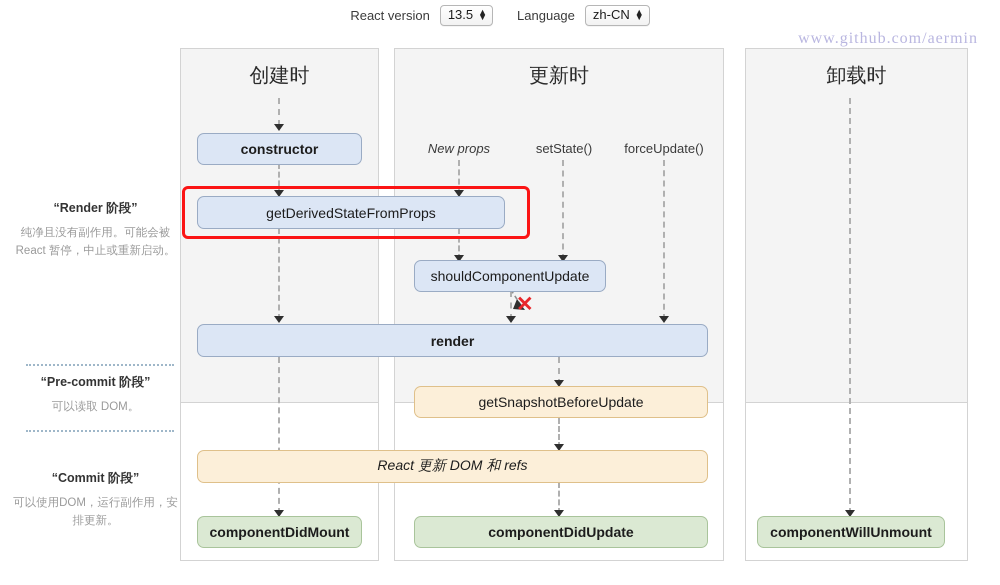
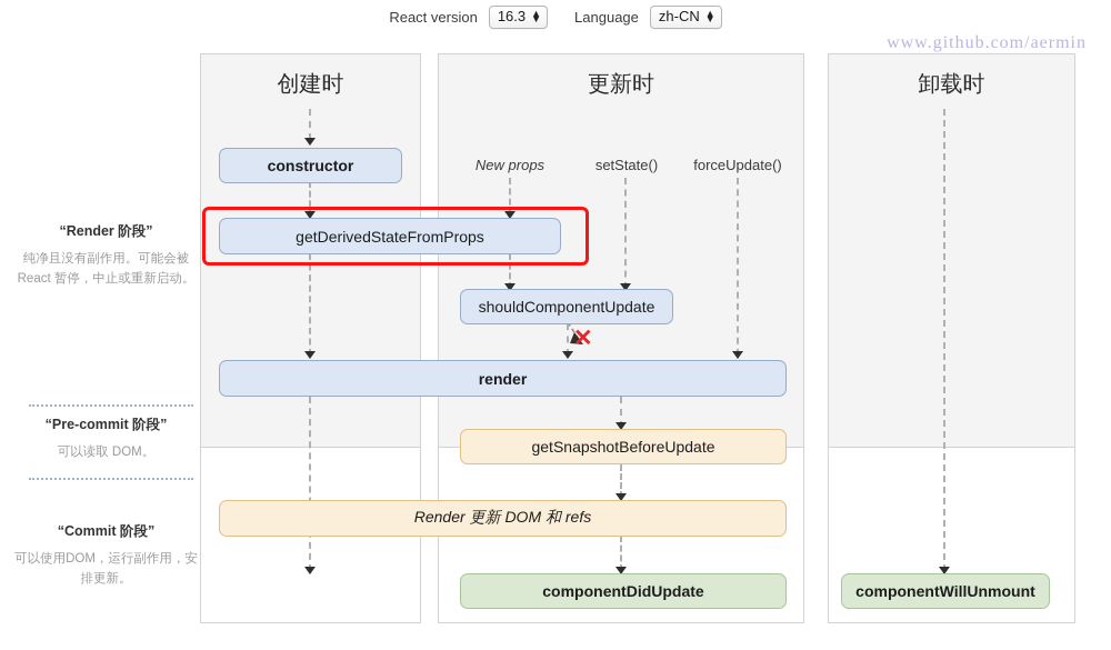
  React version
- 13.5
+ 16.3
  ▲
  ▼
  Language
  zh-CN
  ▲
  ▼
  www.github.com/aermin
  创建时
  更新时
  卸载时
  “Render 阶段”
  纯净且没有副作用。可能会被 React 暂停，中止或重新启动。
  “Pre-commit 阶段”
  可以读取 DOM。
  “Commit 阶段”
  可以使用DOM，运行副作用，安排更新。
  New props
  setState()
  forceUpdate()
  ✕
  constructor
  getDerivedStateFromProps
  shouldComponentUpdate
  render
  getSnapshotBeforeUpdate
- React 更新 DOM 和 refs
+ Render 更新 DOM 和 refs
- componentDidMount
  componentDidUpdate
  componentWillUnmount
